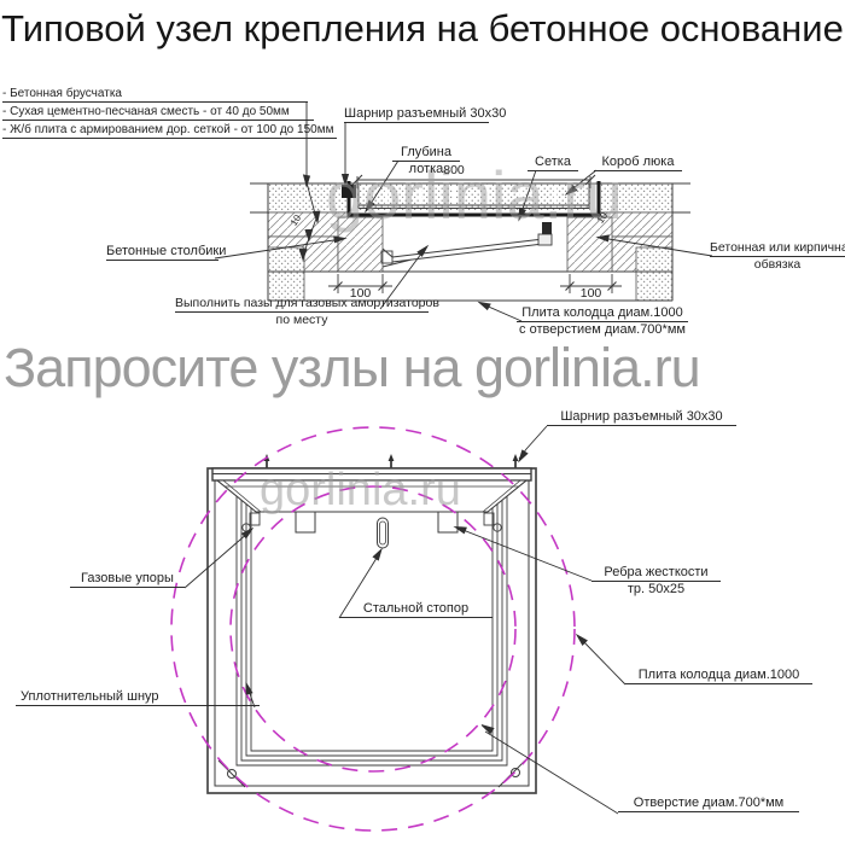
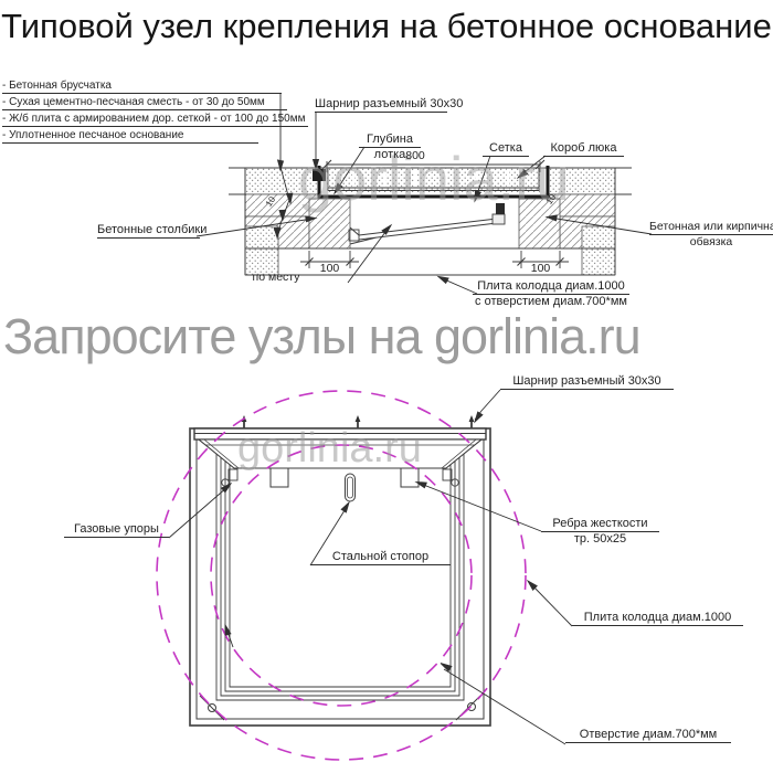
  gorlinia.ru
  Запросите узлы на gorlinia.ru
  gorlinia.ru
  Типовой узел крепления на бетонное основание
  - Бетонная брусчатка
- - Сухая цементно-песчаная сместь - от 40 до 50мм
+ - Сухая цементно-песчаная сместь - от 30 до 50мм
  - Ж/б плита с армированием дор. сеткой - от 100 до 150мм
+ - Уплотненное песчаное основание
  Шарнир разъемный 30х30
  Глубина
  лотка
  Сетка
  Короб люка
  Бетонные столбики
- Выполнить пазы для газовых амортизаторов
  по месту
  Плита колодца диам.1000
  с отверстием диам.700*мм
  Бетонная или кирпичн
  обвязка
  800
  100
  100
  Шарнир разъемный 30х30
  Газовые упоры
  Стальной стопор
  Ребра жесткости
  тр. 50х25
  Плита колодца диам.1000
  Отверстие диам.700*мм
- Уплотнительный шнур
